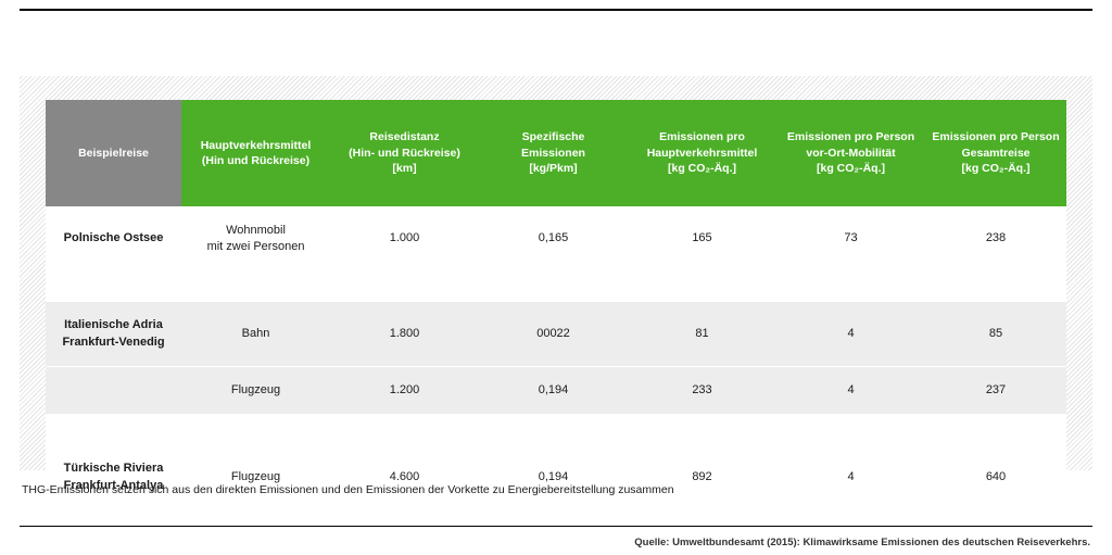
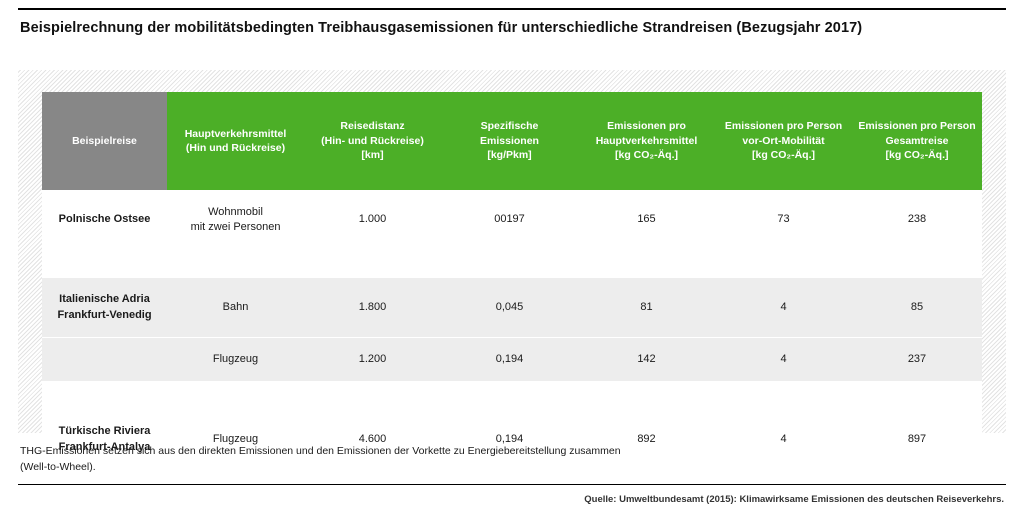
+ Beispielrechnung der mobilitätsbedingten Treibhausgasemissionen für unterschiedliche Strandreisen (Bezugsjahr 2017)
  Beispielreise	Hauptverkehrsmittel (Hin und Rückreise)	Reisedistanz (Hin- und Rückreise) [km]	Spezifische Emissionen [kg/Pkm]	Emissionen pro Hauptverkehrsmittel [kg CO₂-Äq.]	Emissionen pro Person vor-Ort-Mobilität [kg CO₂-Äq.]	Emissionen pro Person Gesamtreise [kg CO₂-Äq.]
- Polnische Ostsee	Wohnmobil mit zwei Personen	1.000	0,165	165	73	238
+ Polnische Ostsee	Wohnmobil mit zwei Personen	1.000	00197	165	73	238
- Italienische Adria Frankfurt-Venedig	Bahn	1.800	00022	81	4	85
+ Italienische Adria Frankfurt-Venedig	Bahn	1.800	0,045	81	4	85
- 	Flugzeug	1.200	0,194	233	4	237
+ 	Flugzeug	1.200	0,194	142	4	237
- Türkische Riviera Frankfurt-Antalya	Flugzeug	4.600	0,194	892	4	640
+ Türkische Riviera Frankfurt-Antalya	Flugzeug	4.600	0,194	892	4	897
  THG-Emissionen setzen sich aus den direkten Emissionen und den Emissionen der Vorkette zu Energiebereitstellung zusammen
+ (Well-to-Wheel).
  Quelle: Umweltbundesamt (2015): Klimawirksame Emissionen des deutschen Reiseverkehrs.
